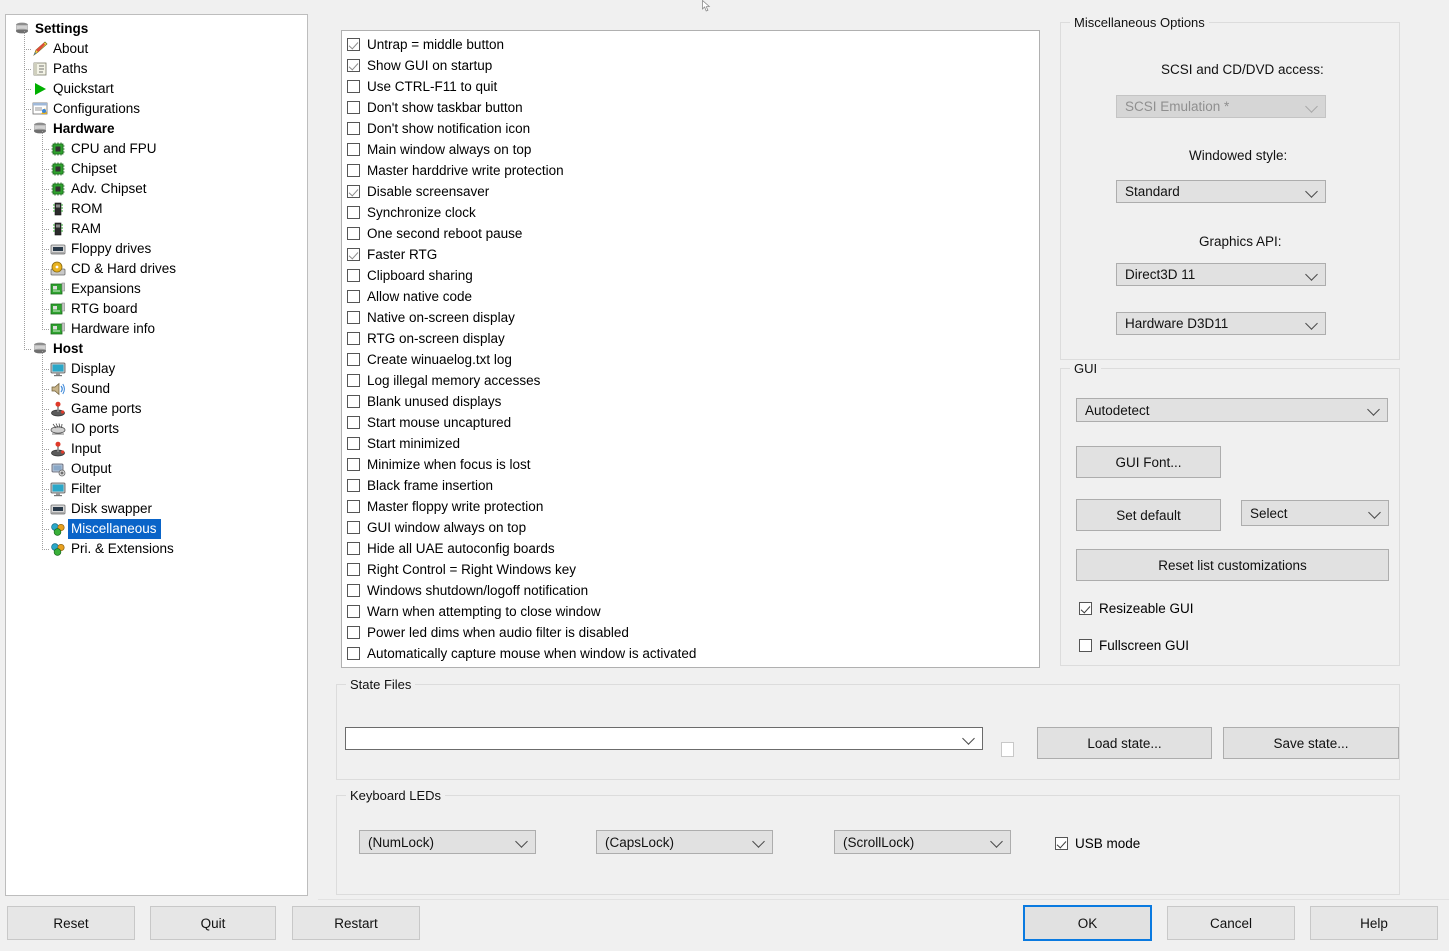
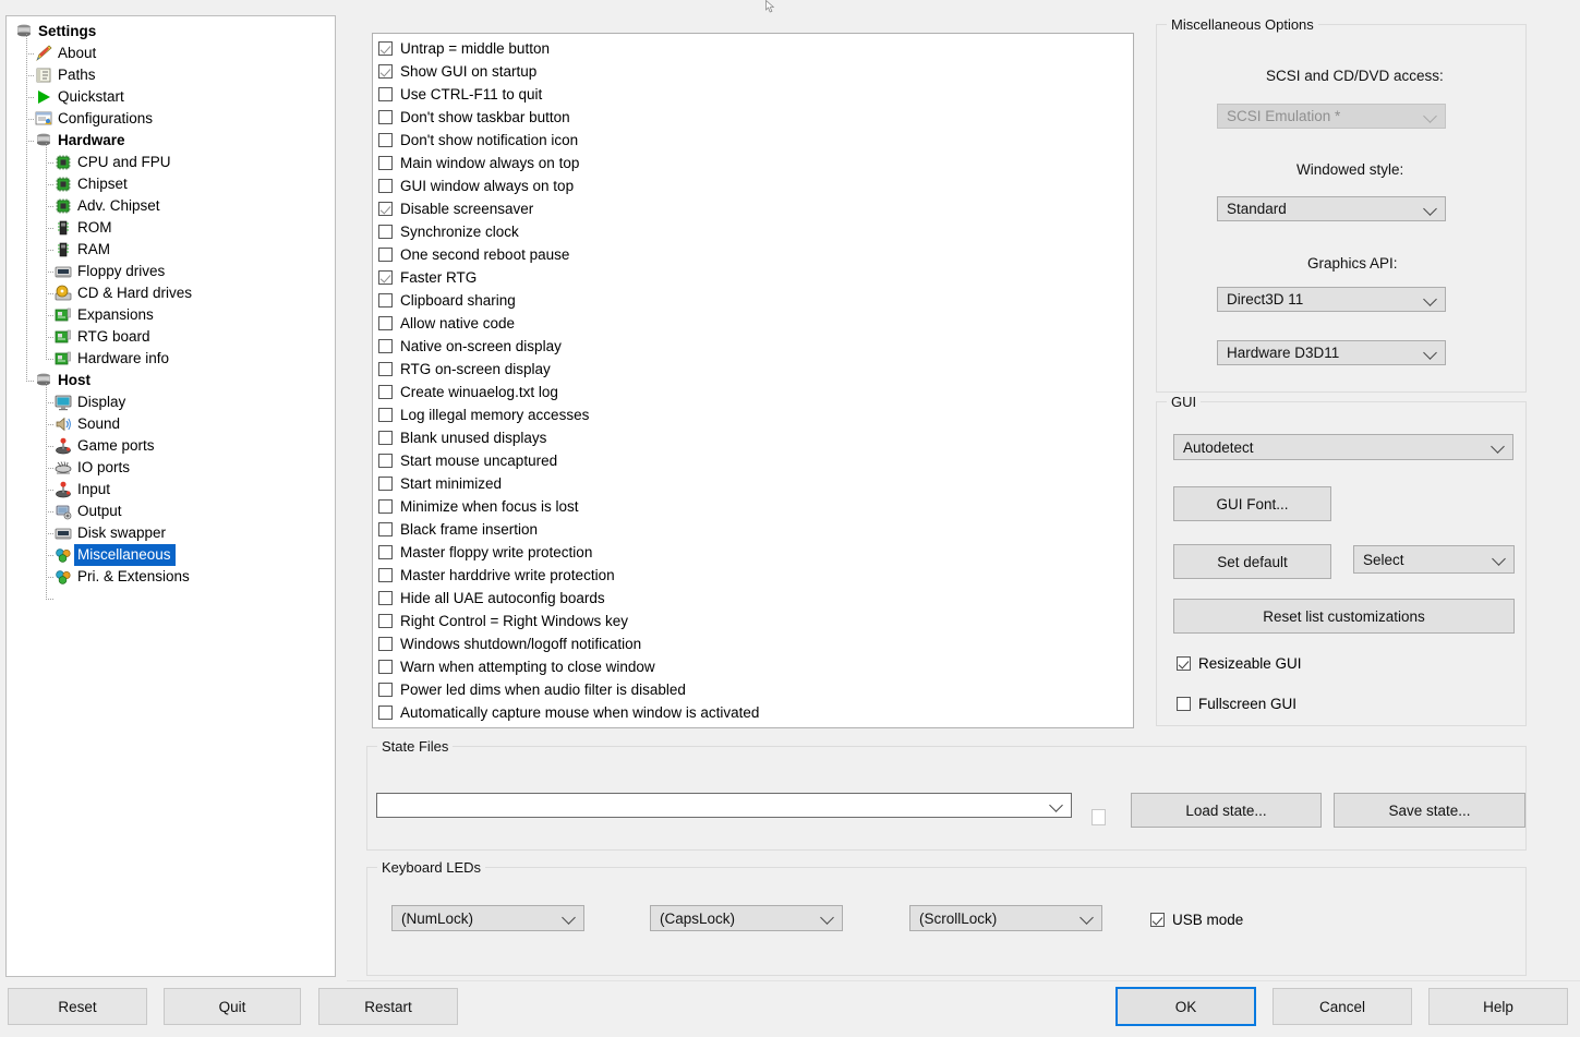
  Settings
  About
  Paths
  Quickstart
  Configurations
  Hardware
  CPU and FPU
  Chipset
  Adv. Chipset
  ROM
  RAM
  Floppy drives
  CD & Hard drives
  Expansions
  RTG board
  Hardware info
  Host
  Display
  Sound
  Game ports
  IO ports
  Input
  Output
- Filter
  Disk swapper
  Miscellaneous
  Pri. & Extensions
  Untrap = middle button
  Show GUI on startup
  Use CTRL-F11 to quit
  Don't show taskbar button
  Don't show notification icon
  Main window always on top
- Master harddrive write protection
+ GUI window always on top
  Disable screensaver
  Synchronize clock
  One second reboot pause
  Faster RTG
  Clipboard sharing
  Allow native code
  Native on-screen display
  RTG on-screen display
  Create winuaelog.txt log
  Log illegal memory accesses
  Blank unused displays
  Start mouse uncaptured
  Start minimized
  Minimize when focus is lost
  Black frame insertion
  Master floppy write protection
- GUI window always on top
+ Master harddrive write protection
  Hide all UAE autoconfig boards
  Right Control = Right Windows key
  Windows shutdown/logoff notification
  Warn when attempting to close window
  Power led dims when audio filter is disabled
  Automatically capture mouse when window is activated
  Miscellaneous Options
  SCSI and CD/DVD access:
  SCSI Emulation *
  Windowed style:
  Standard
  Graphics API:
  Direct3D 11
  Hardware D3D11
  GUI
  Autodetect
  GUI Font...
  Set default
  Select
  Reset list customizations
  Resizeable GUI
  Fullscreen GUI
  State Files
  Load state...
  Save state...
  Keyboard LEDs
  (NumLock)
  (CapsLock)
  (ScrollLock)
  USB mode
  Reset
  Quit
  Restart
  OK
  Cancel
  Help
